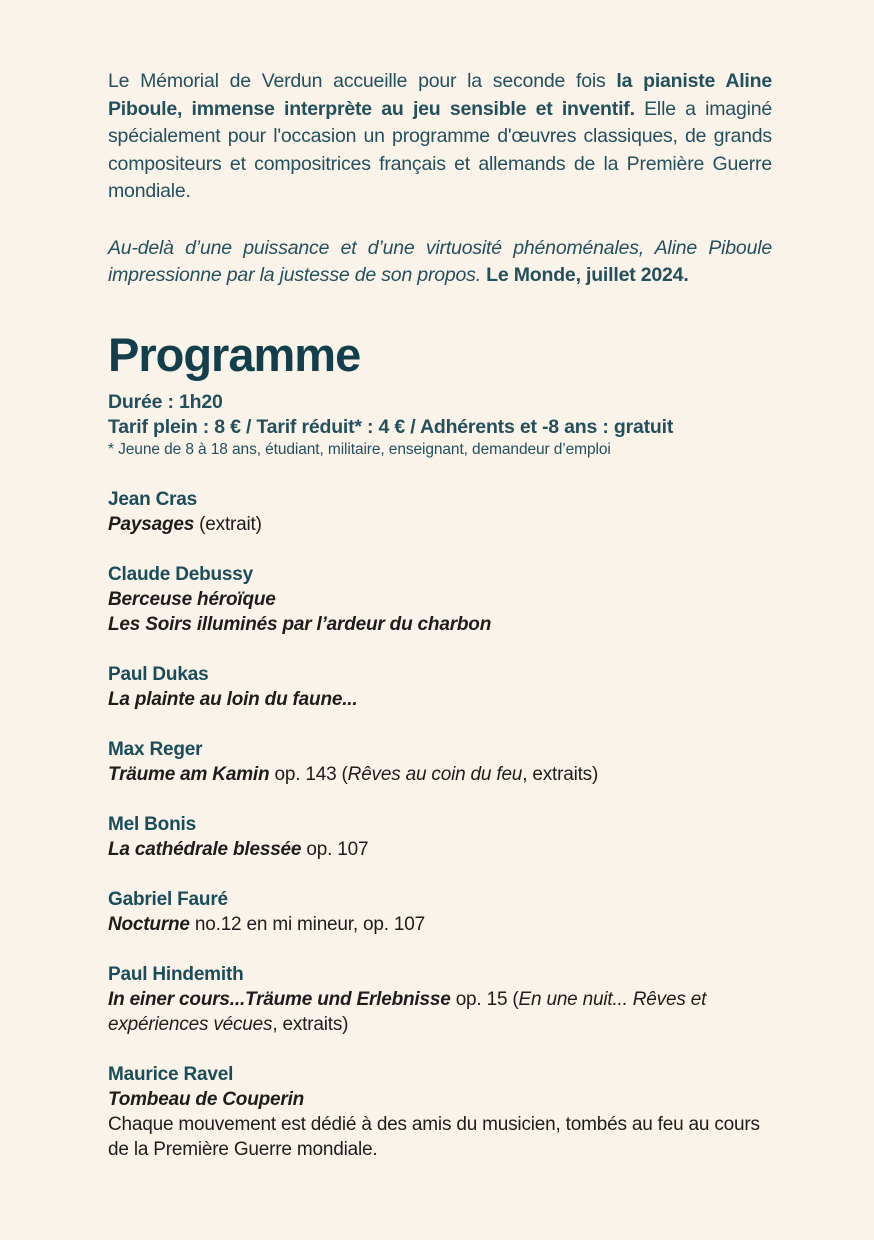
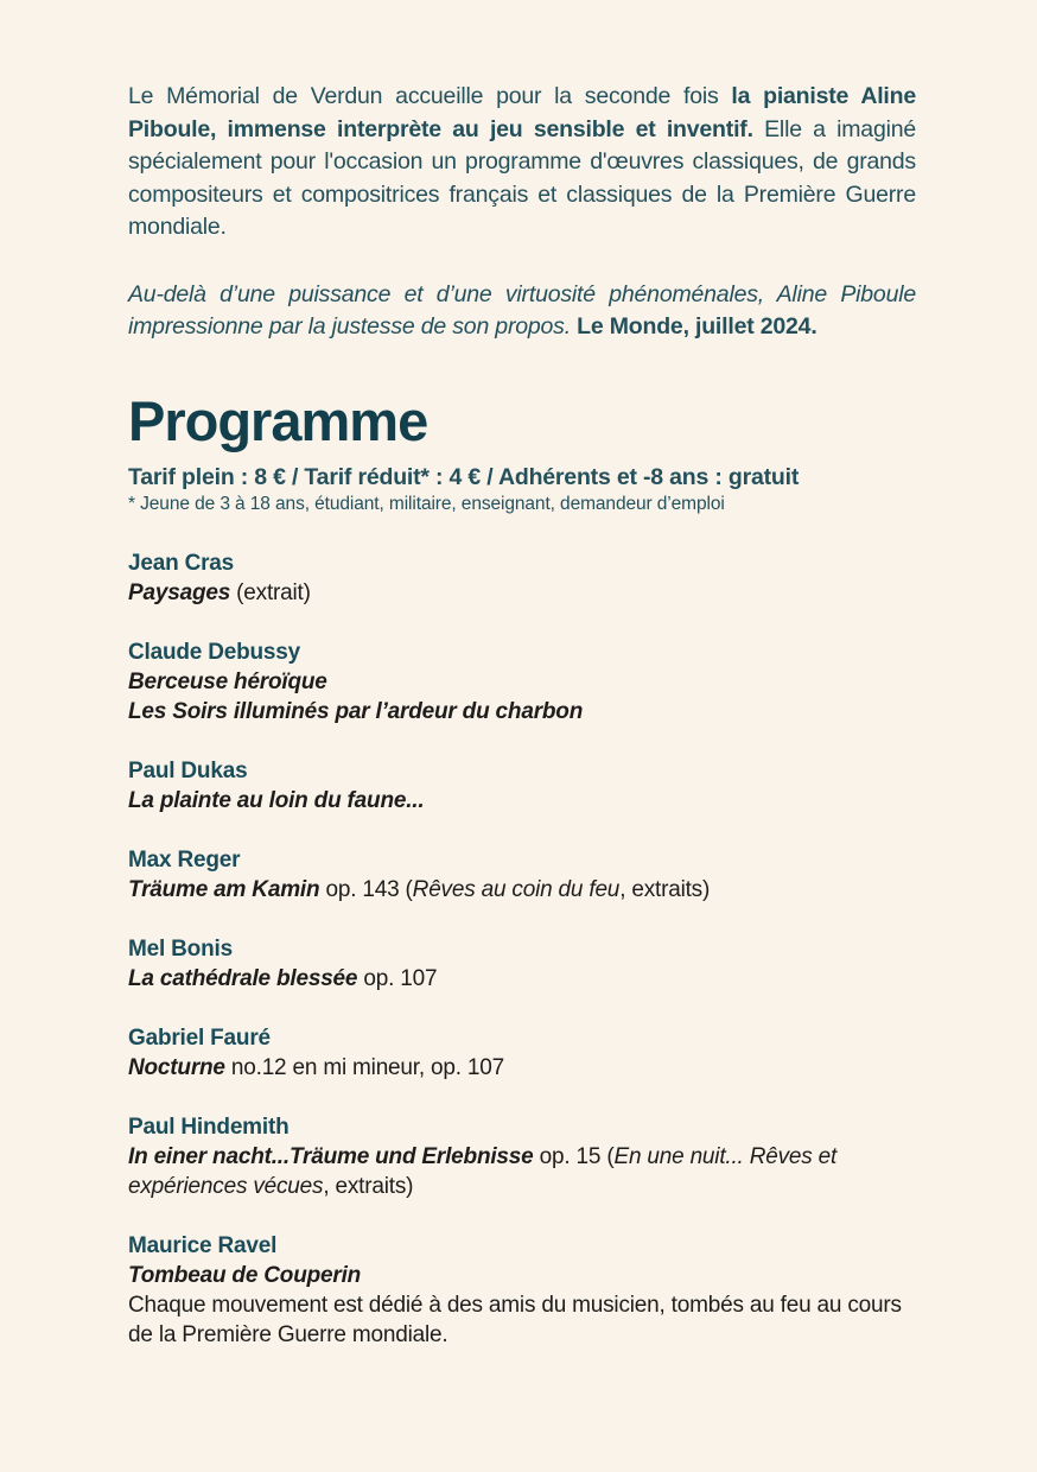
- Le Mémorial de Verdun accueille pour la seconde fois la pianiste Aline Piboule, immense interprète au jeu sensible et inventif. Elle a imaginé spécialement pour l'occasion un programme d'œuvres classiques, de grands compositeurs et compositrices français et allemands de la Première Guerre mondiale.
+ Le Mémorial de Verdun accueille pour la seconde fois la pianiste Aline Piboule, immense interprète au jeu sensible et inventif. Elle a imaginé spécialement pour l'occasion un programme d'œuvres classiques, de grands compositeurs et compositrices français et classiques de la Première Guerre mondiale.
  Au-delà d’une puissance et d’une virtuosité phénoménales, Aline Piboule impressionne par la justesse de son propos. Le Monde, juillet 2024.
  Programme
- Durée : 1h20
  Tarif plein : 8 € / Tarif réduit* : 4 € / Adhérents et -8 ans : gratuit
- * Jeune de 8 à 18 ans, étudiant, militaire, enseignant, demandeur d’emploi
+ * Jeune de 3 à 18 ans, étudiant, militaire, enseignant, demandeur d’emploi
  Jean Cras
  Paysages (extrait)
  Claude Debussy
  Berceuse héroïque
  Les Soirs illuminés par l’ardeur du charbon
  Paul Dukas
  La plainte au loin du faune...
  Max Reger
  Träume am Kamin op. 143 (Rêves au coin du feu, extraits)
  Mel Bonis
  La cathédrale blessée op. 107
  Gabriel Fauré
  Nocturne no.12 en mi mineur, op. 107
  Paul Hindemith
- In einer cours...Träume und Erlebnisse op. 15 (En une nuit... Rêves et expériences vécues, extraits)
+ In einer nacht...Träume und Erlebnisse op. 15 (En une nuit... Rêves et expériences vécues, extraits)
  Maurice Ravel
  Tombeau de Couperin
  Chaque mouvement est dédié à des amis du musicien, tombés au feu au cours de la Première Guerre mondiale.
